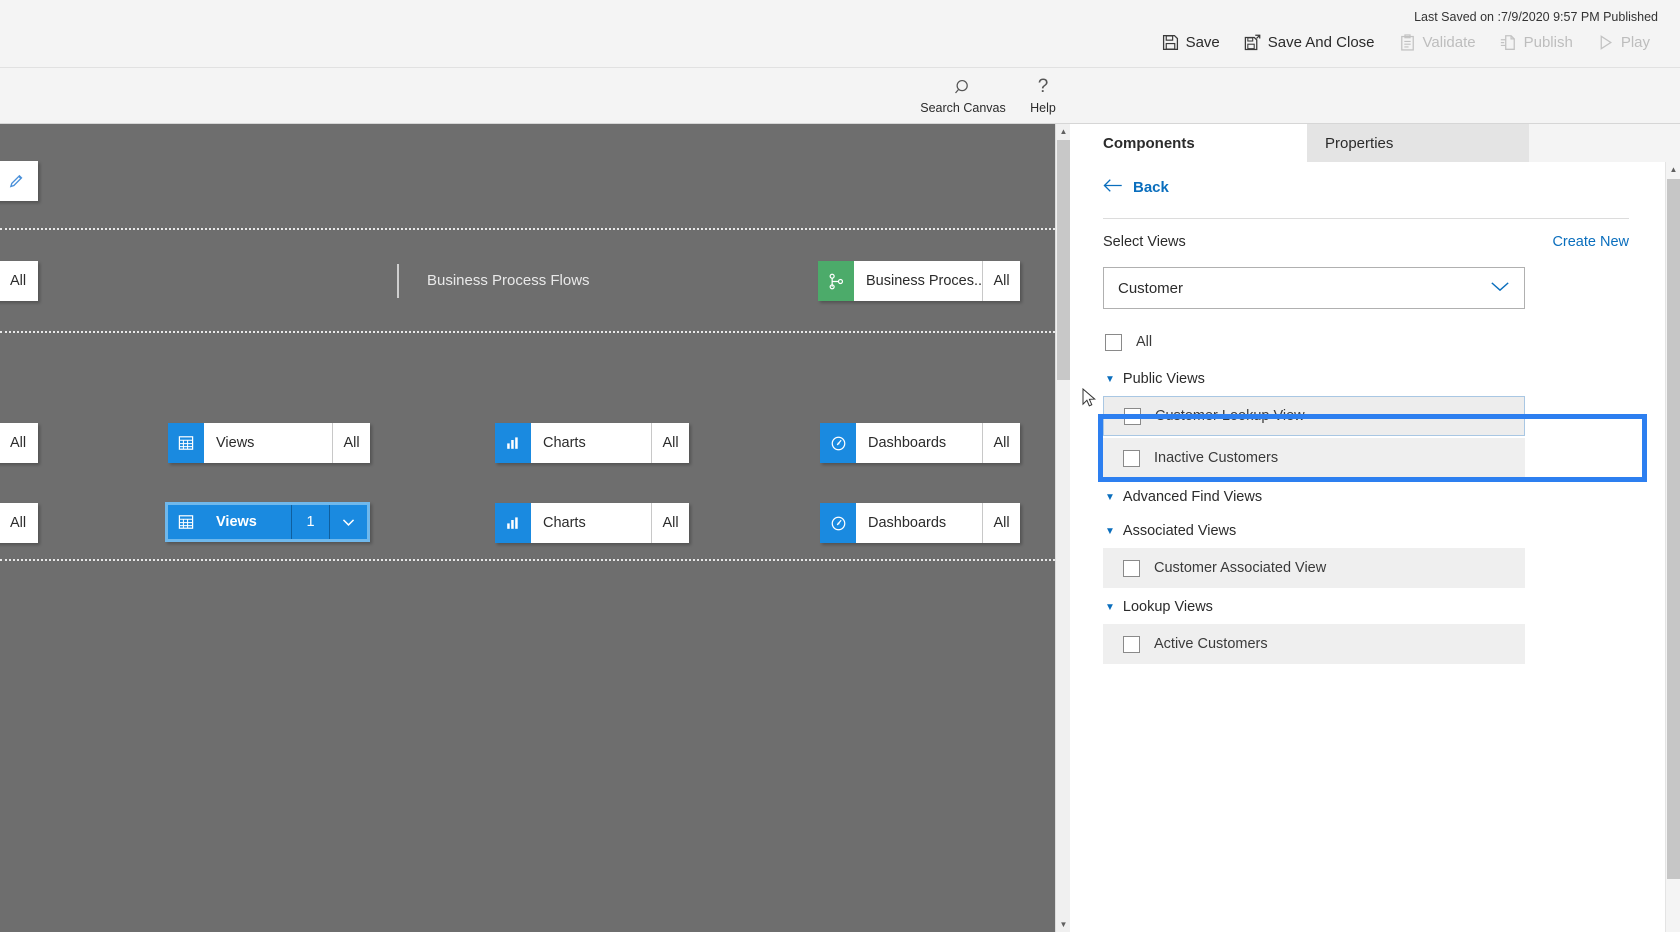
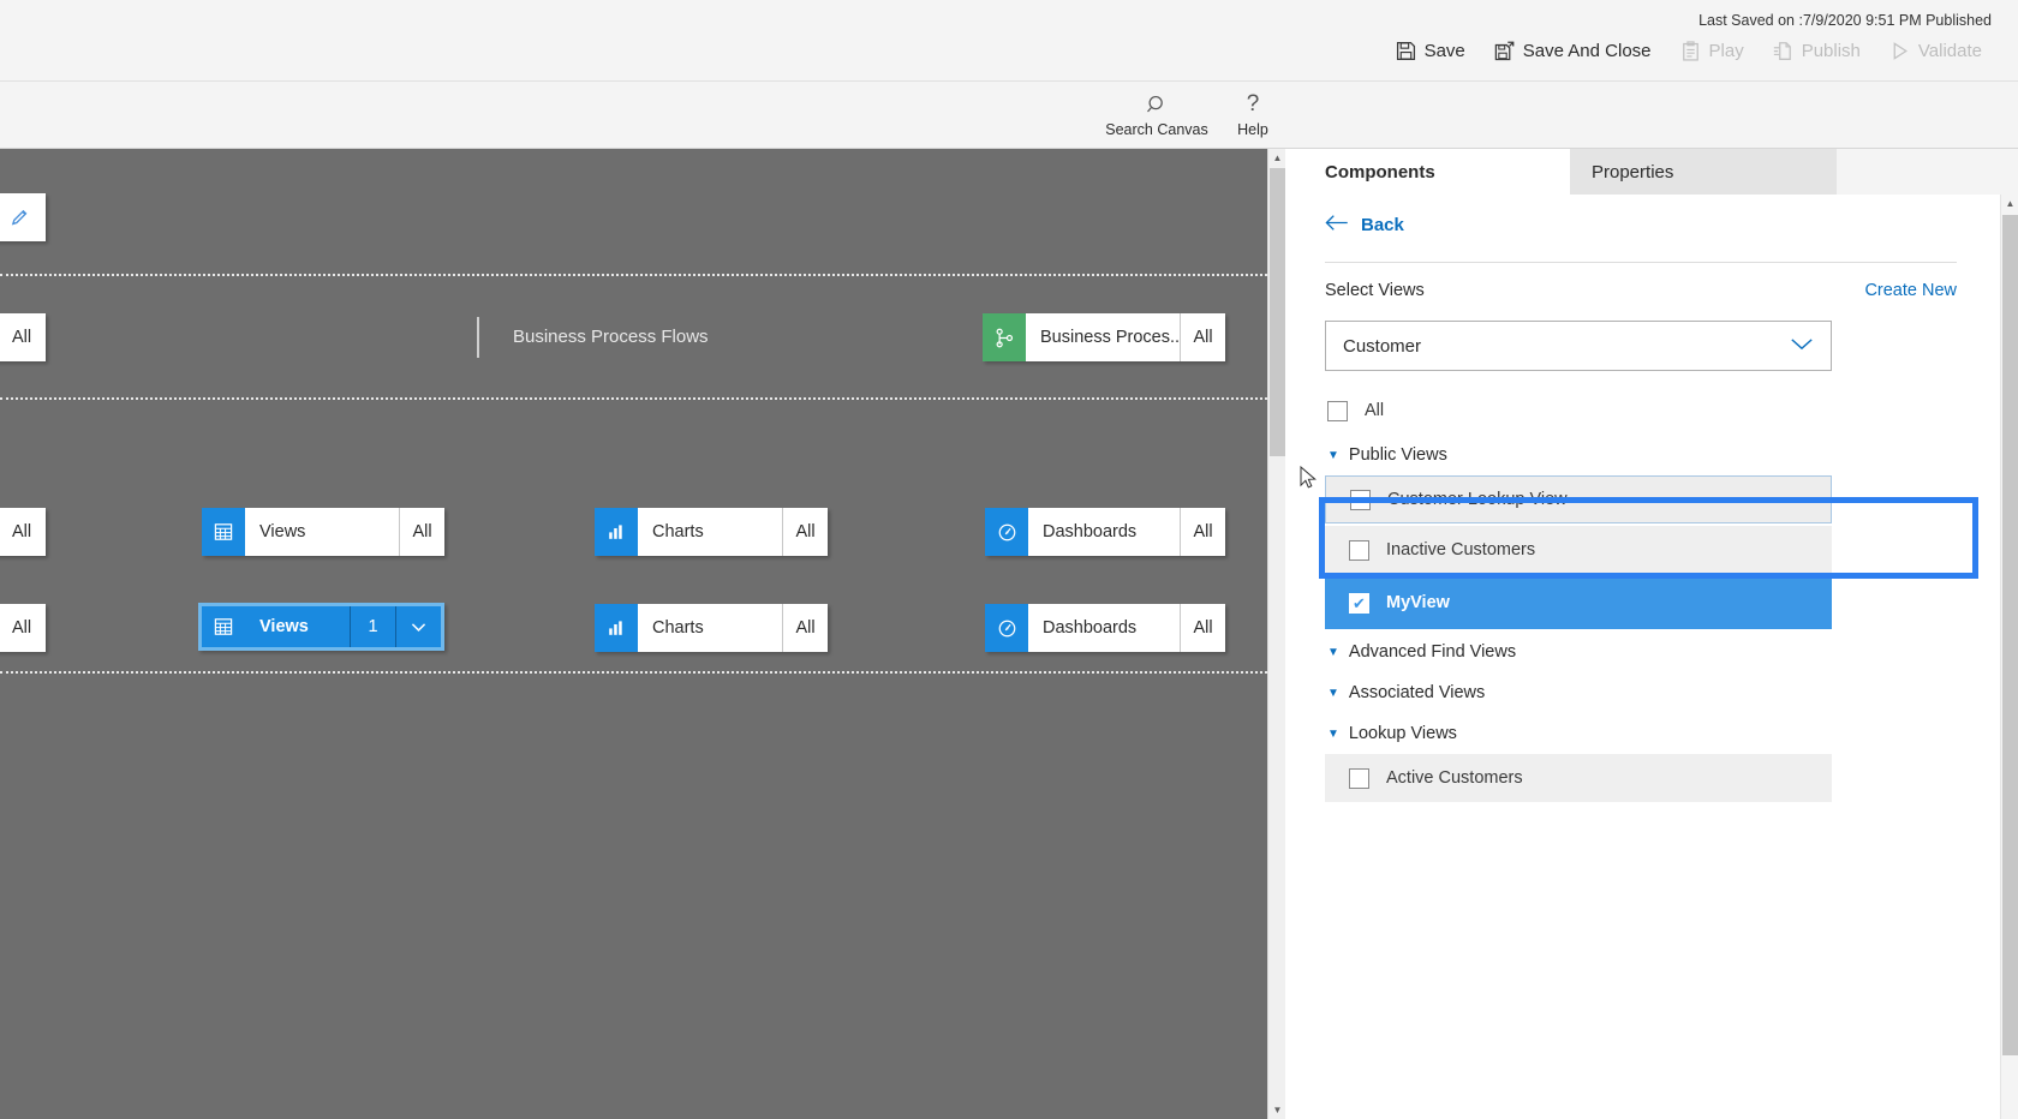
- Last Saved on :7/9/2020 9:57 PM Published
+ Last Saved on :7/9/2020 9:51 PM Published
  Save
  Save And Close
- Validate
+ Play
  Publish
- Play
+ Validate
  Search Canvas
  ?
  Help
  All
  Business Process Flows
  Business Proces..
  All
  All
  Views
  All
  Charts
  All
  Dashboards
  All
  All
  Views
  1
  Charts
  All
  Dashboards
  All
  ▲
  ▼
  Components
  Properties
  Back
  Select Views
  Create New
  Customer
  All
  ▼
  Public Views
  Customer Lookup View
  Inactive Customers
+ MyView
  ▼
  Advanced Find Views
  ▼
  Associated Views
- Customer Associated View
  ▼
  Lookup Views
  Active Customers
  ▲
